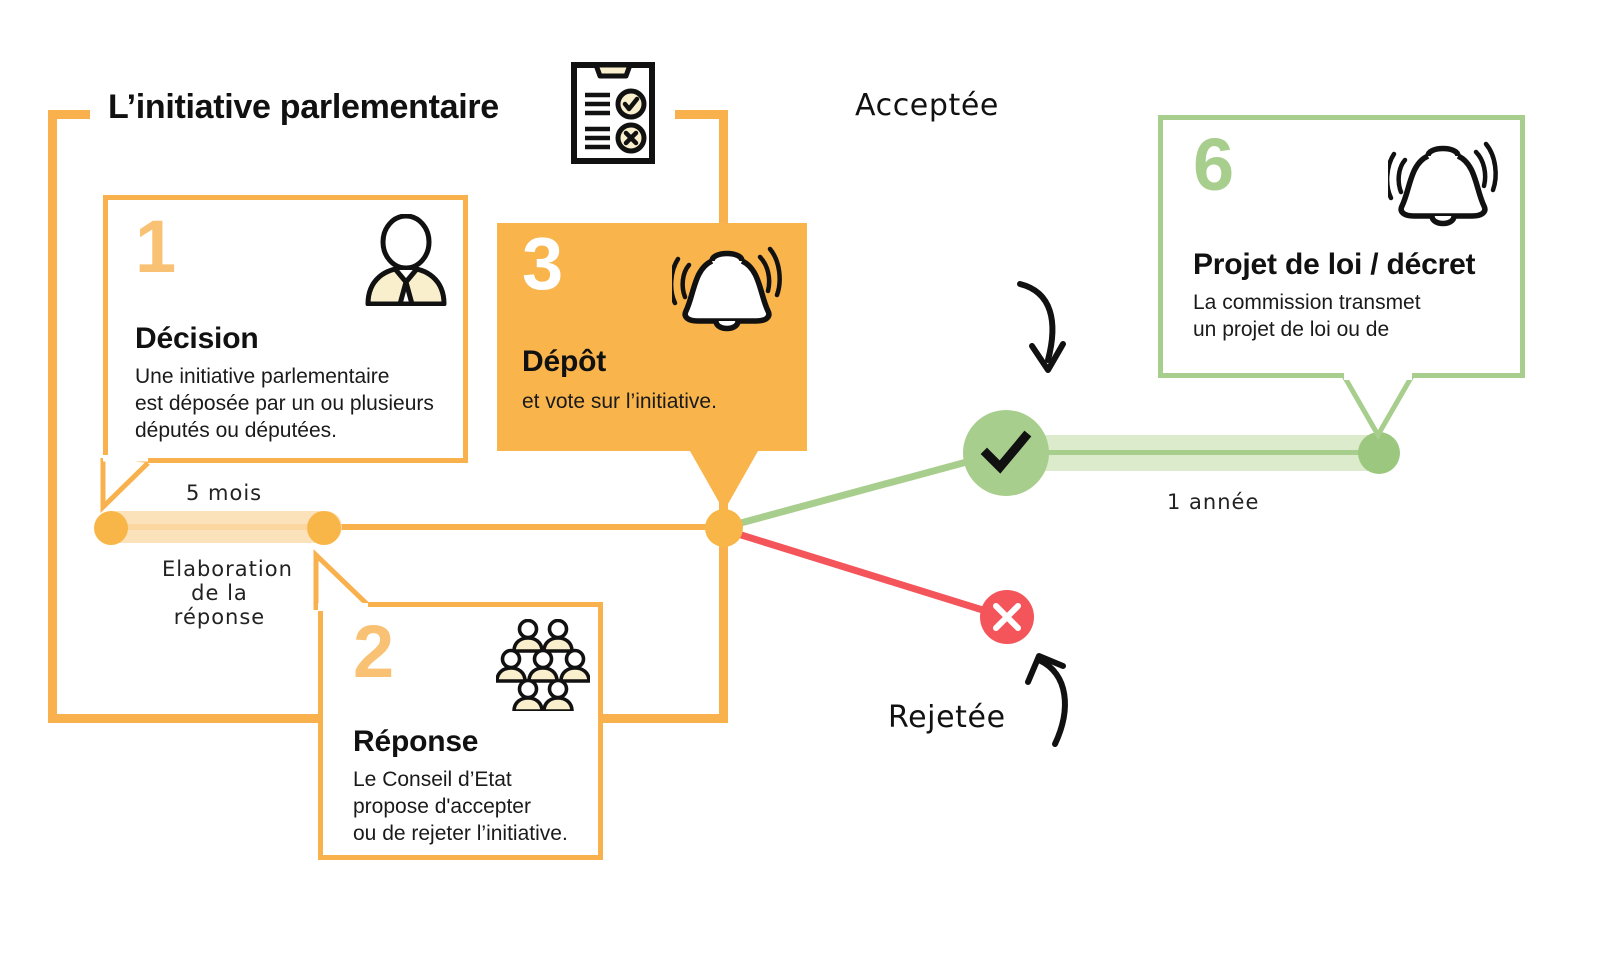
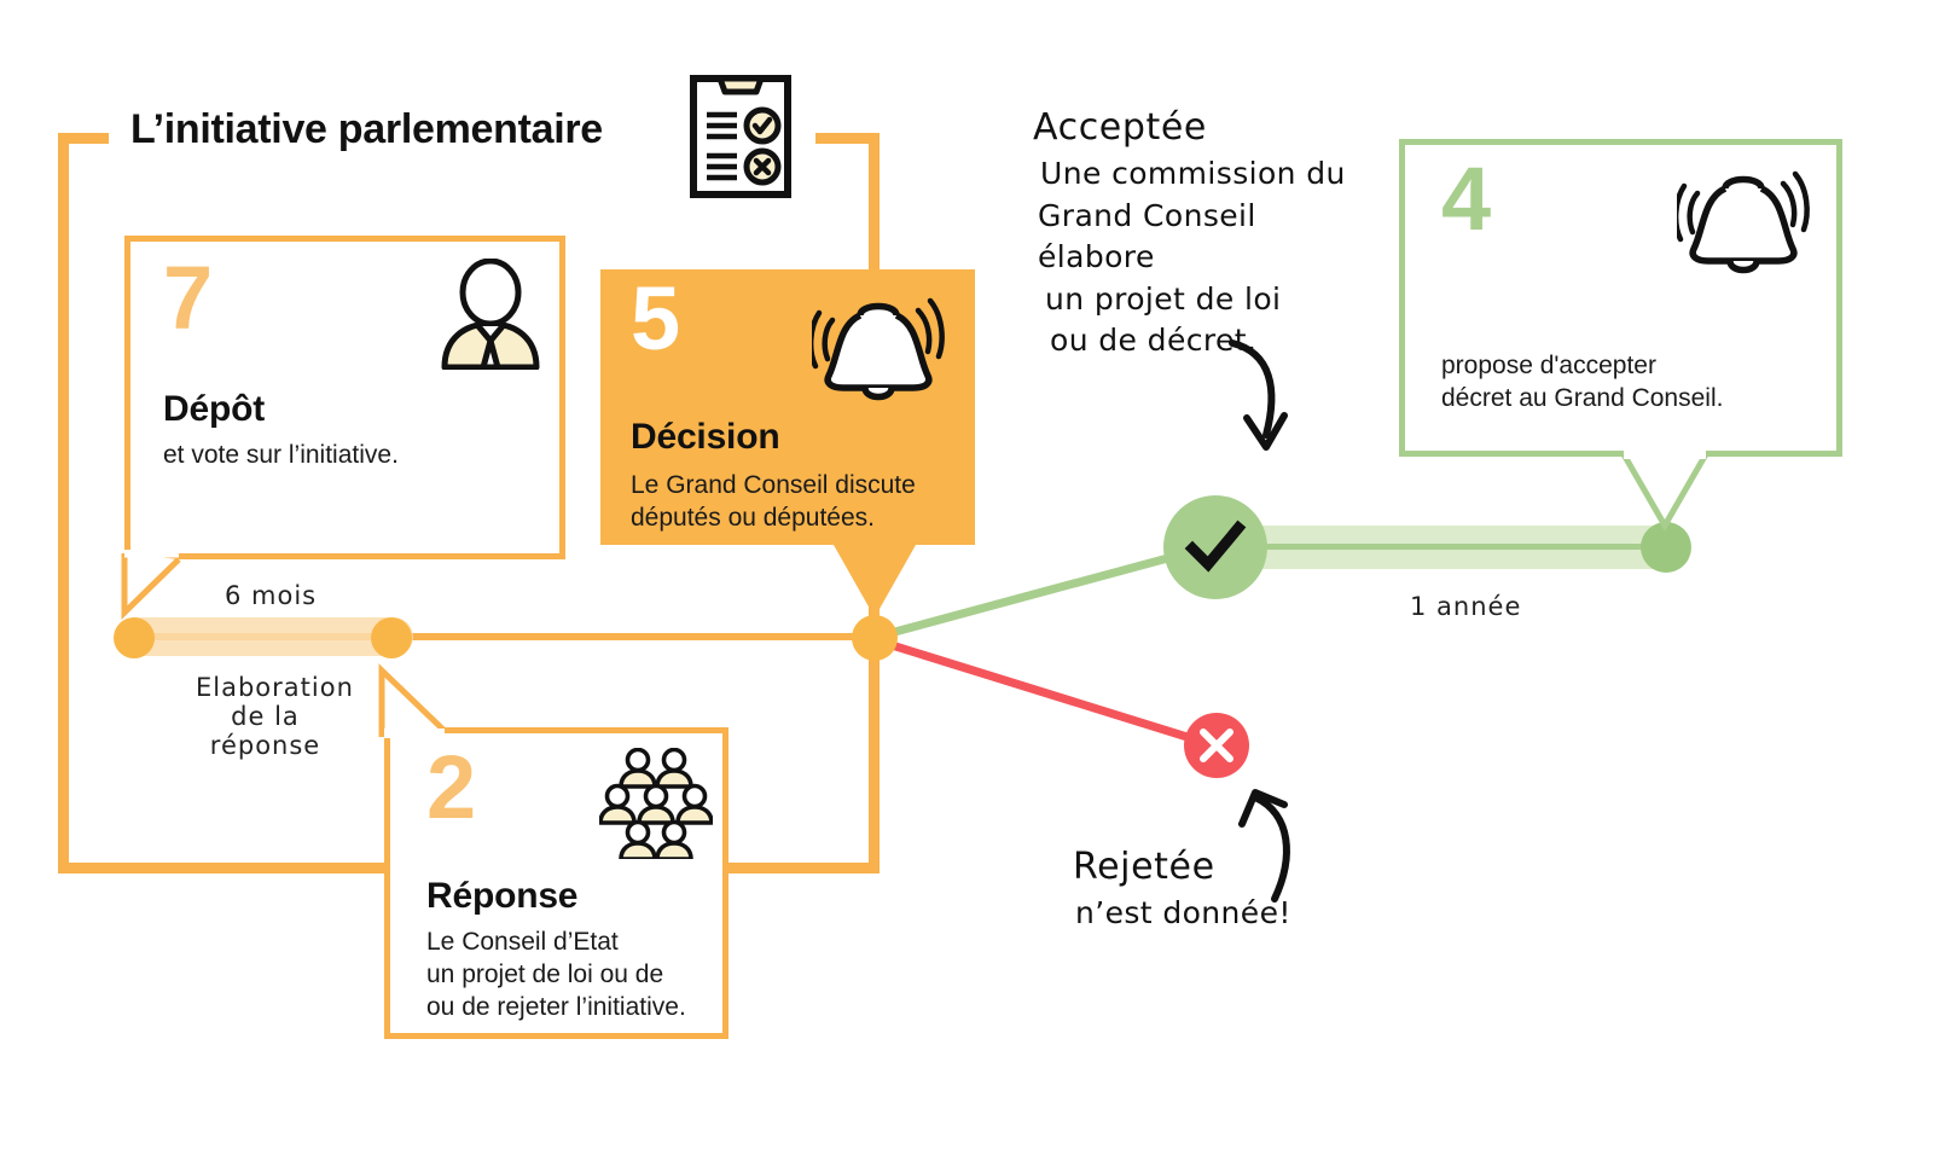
- 5 mois
+ 6 mois
  Elaboratio
  de la réponse
  1 année
  L’initiative parlementaire
- 1
+ 7
- Décision
+ Dépôt
- Une initiative parlementaire
- est déposée par un ou plusieurs
- députés ou députées.
+ et vote sur l’initiative.
- 3
+ 5
- Dépôt
+ Décision
+ Le Grand Conseil discute
- et vote sur l’initiative.
+ députés ou députées.
  2
  Réponse
  Le Conseil d’Etat
- propose d'accepter
+ un projet de loi ou de
  ou de rejeter l’initiative.
- 6
+ 4
- Projet de loi / décret
- La commission transmet
- un projet de loi ou de
+ propose d'accepter
+ décret au Grand Conseil.
  Acceptée
+ Une commission du
+ Grand Conseil élabore
+ un projet de loi
+ ou de décret.
  Rejetée
+ n’est donnée!
